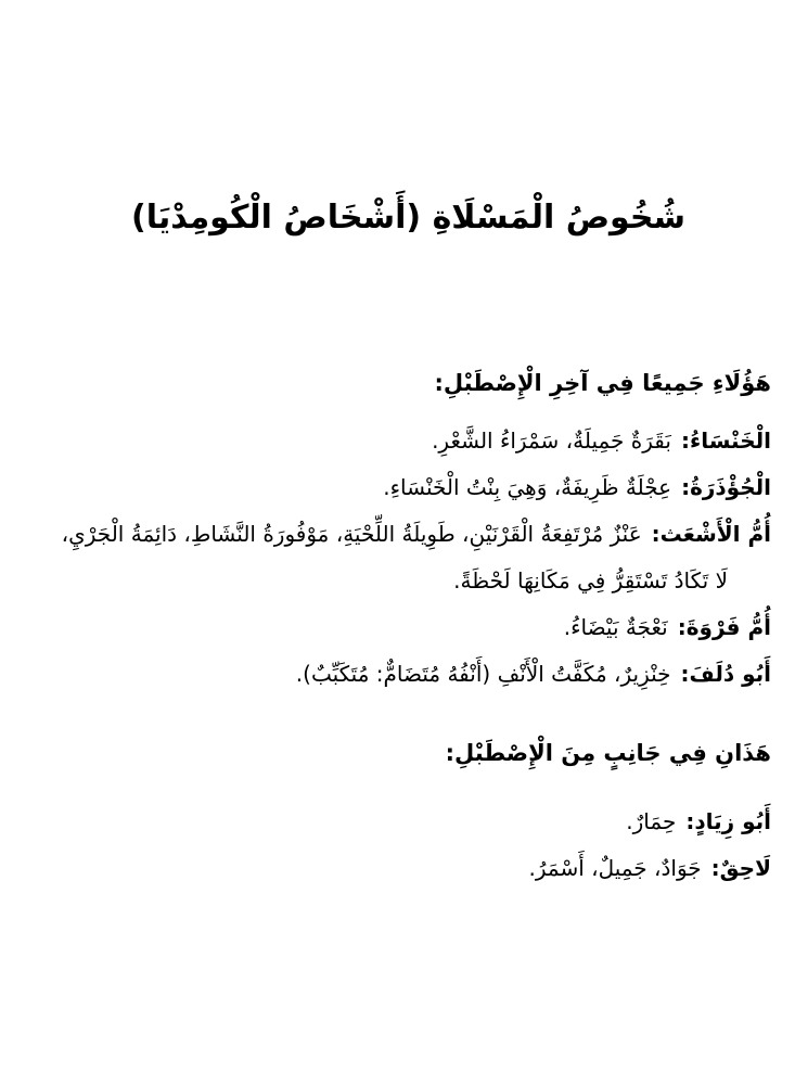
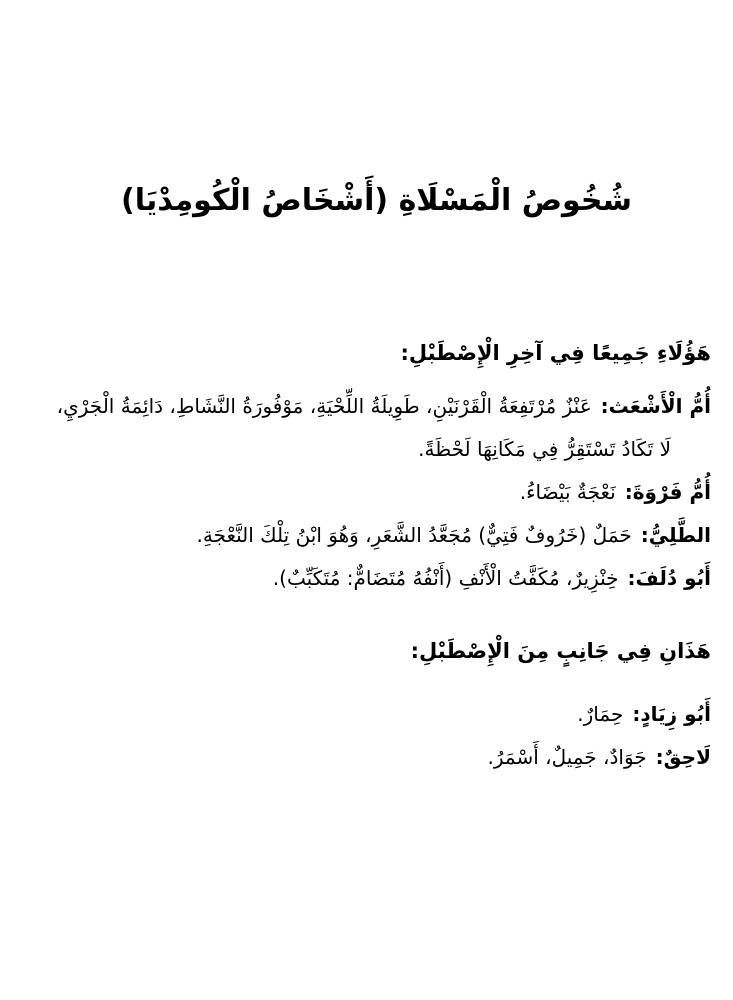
  شُخُوصُ الْمَسْلَاةِ (أَشْخَاصُ الْكُومِدْيَا)
  هَؤُلَاءِ جَمِيعًا فِي آخِرِ الْإِصْطَبْلِ:
- الْخَنْسَاءُ:بَقَرَةٌ جَمِيلَةٌ، سَمْرَاءُ الشَّعْرِ.
- الْجُؤْذَرَةُ:عِجْلَةٌ ظَرِيفَةٌ، وَهِيَ بِنْتُ الْخَنْسَاءِ.
  أُمُّ الْأَشْعَث:عَنْزٌ مُرْتَفِعَةُ الْقَرْنَيْنِ، طَوِيلَةُ اللِّحْيَةِ، مَوْفُورَةُ النَّشَاطِ، دَائِمَةُ الْجَرْيِ، لَا تَكَادُ تَسْتَقِرُّ فِي مَكَانِهَا لَحْظَةً.
  أُمُّ فَرْوَةَ:نَعْجَةٌ بَيْضَاءُ.
+ الطَّلِيُّ:حَمَلٌ (خَرُوفٌ فَتِيٌّ) مُجَعَّدُ الشَّعَرِ، وَهُوَ ابْنُ تِلْكَ النَّعْجَةِ.
  أَبُو دُلَفَ:خِنْزِيرٌ، مُكَفَّتُ الْأَنْفِ (أَنْفُهُ مُتَضَامٌّ: مُتَكَبِّبٌ).
  هَذَانِ فِي جَانِبٍ مِنَ الْإِصْطَبْلِ:
  أَبُو زِيَادٍ:حِمَارٌ.
  لَاحِقٌ:جَوَادٌ، جَمِيلٌ، أَسْمَرُ.
